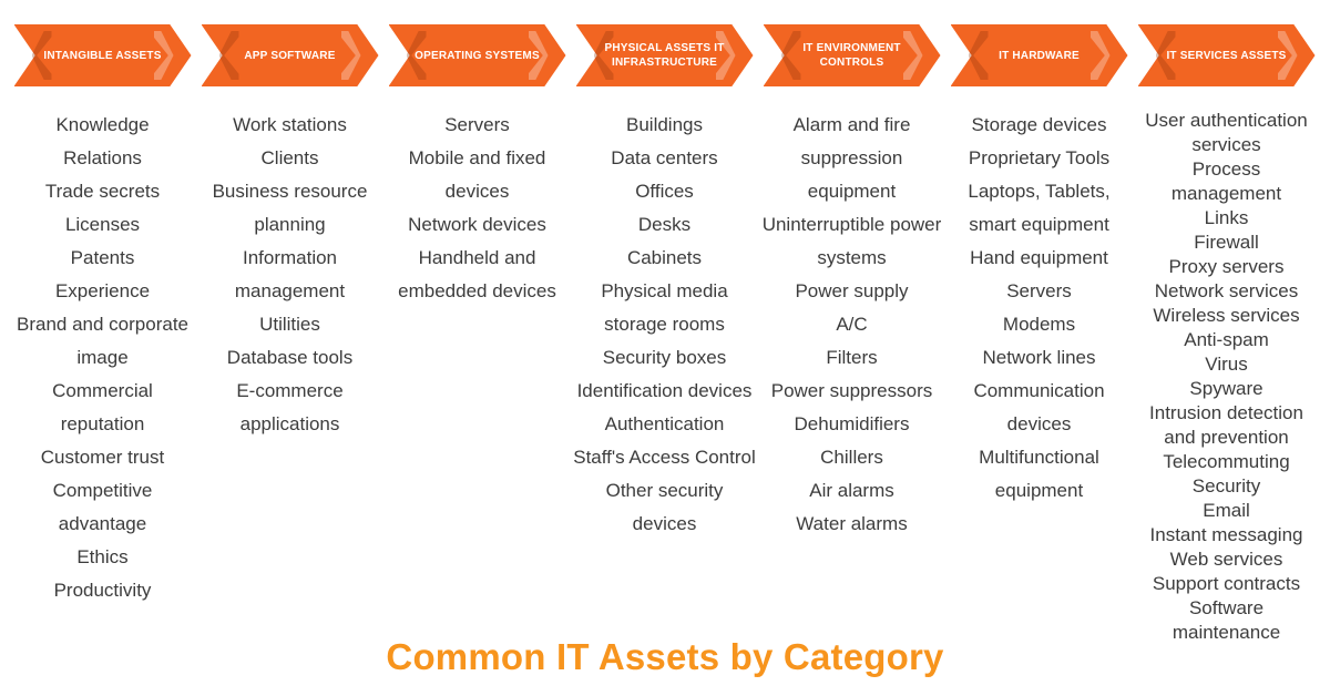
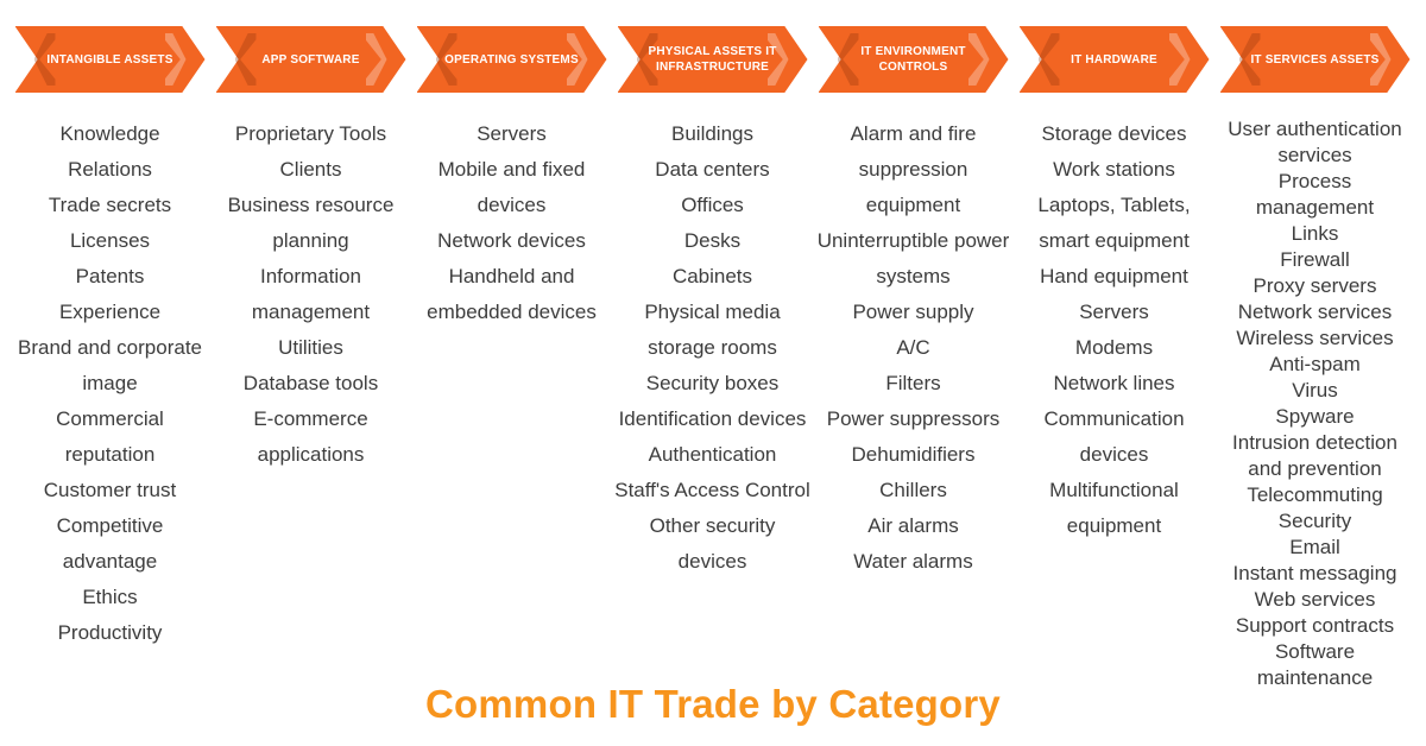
  INTANGIBLE ASSETS
  Knowledge
  Relations
  Trade secrets
  Licenses
  Patents
  Experience
  Brand and corporate image
  Commercial reputation
  Customer trust
  Competitive advantage
  Ethics
  Productivity
  APP SOFTWARE
- Work stations
+ Proprietary Tools
  Clients
  Business resource planning
  Information management
  Utilities
  Database tools
  E-commerce applications
  OPERATING SYSTEMS
  Servers
  Mobile and fixed devices
  Network devices
  Handheld and embedded devices
  PHYSICAL ASSETS IT
  INFRASTRUCTURE
  Buildings
  Data centers
  Offices
  Desks
  Cabinets
  Physical media storage rooms
  Security boxes
  Identification devices
  Authentication
  Staff's Access Control
  Other security devices
  IT ENVIRONMENT
  CONTROLS
  Alarm and fire suppression equipment
  Uninterruptible power systems
  Power supply
  A/C
  Filters
  Power suppressors
  Dehumidifiers
  Chillers
  Air alarms
  Water alarms
  IT HARDWARE
  Storage devices
- Proprietary Tools
+ Work stations
  Laptops, Tablets, smart equipment
  Hand equipment
  Servers
  Modems
  Network lines
  Communication devices
  Multifunctional equipment
  IT SERVICES ASSETS
  User authentication services
  Process management
  Links
  Firewall
  Proxy servers
  Network services
  Wireless services
  Anti-spam
  Virus
  Spyware
  Intrusion detection and prevention
  Telecommuting
  Security
  Email
  Instant messaging
  Web services
  Support contracts
  Software maintenance
- Common IT Assets by Category
+ Common IT Trade by Category
